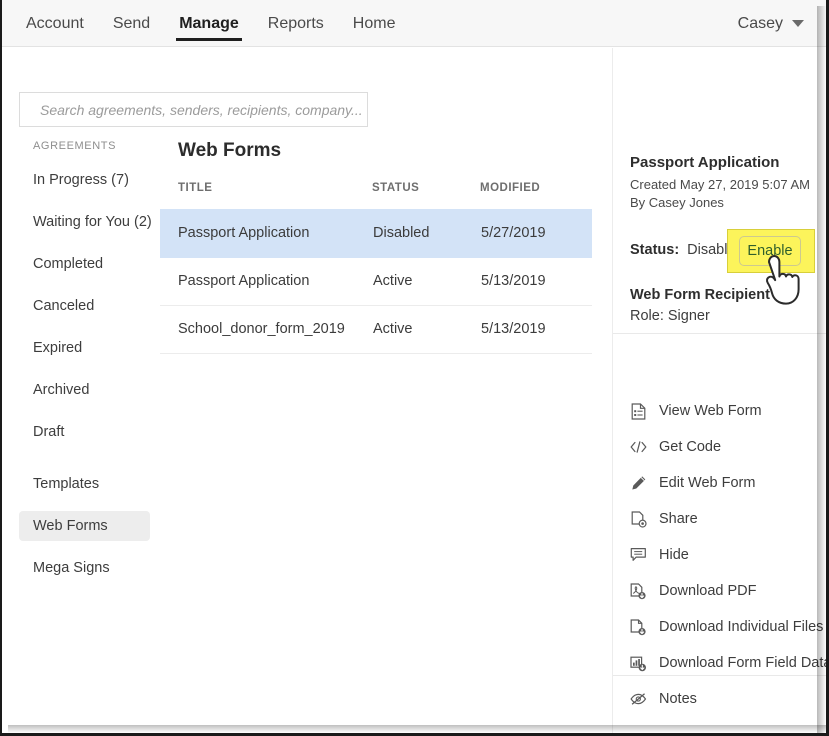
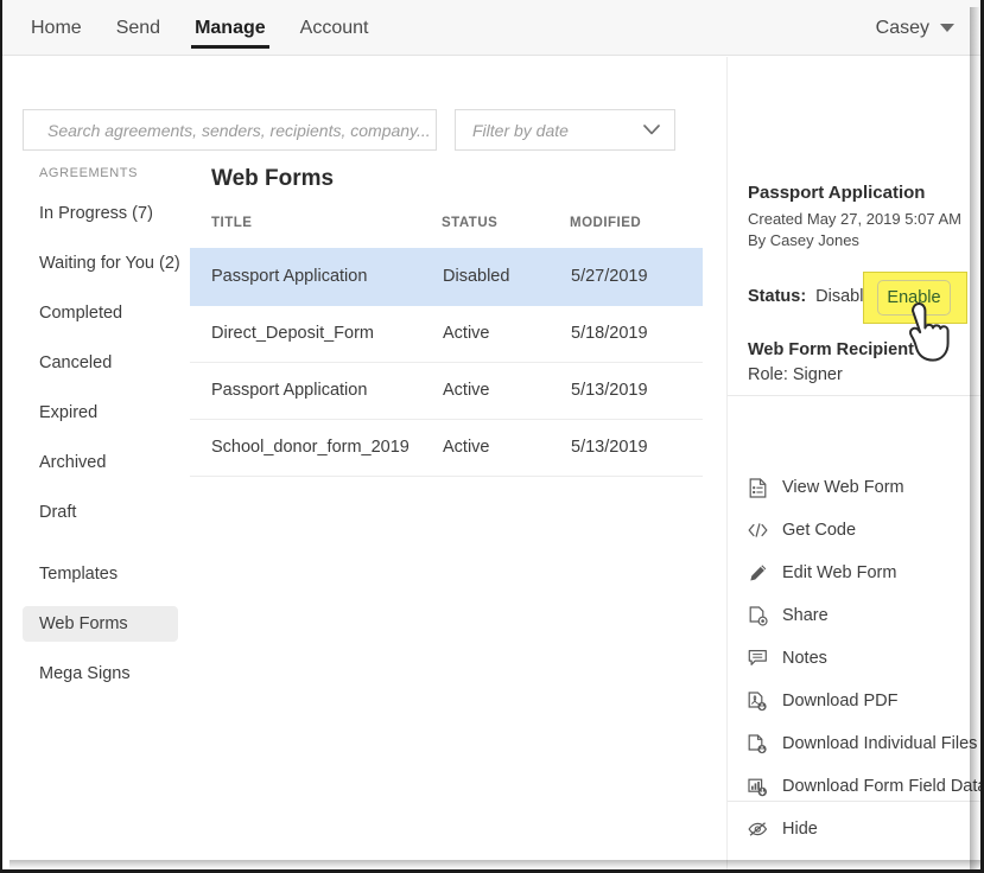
- Account
+ Home
  Send
  Manage
- Reports
- Home
+ Account
  Casey
  Search agreements, senders, recipients, company...
+ Filter by date
  AGREEMENTS
  In Progress (7)
  Waiting for You (2)
  Completed
  Canceled
  Expired
  Archived
  Draft
  Templates
  Web Forms
  Mega Signs
  Web Forms
  TITLE	STATUS	MODIFIED
  Passport Application	Disabled	5/27/2019
+ Direct_Deposit_Form	Active	5/18/2019
  Passport Application	Active	5/13/2019
  School_donor_form_2019	Active	5/13/2019
  Passport Application
  Created May 27, 2019 5:07 AM
  By Casey Jones
  Status:
  Disabl
  Web Form Recipient
  Role: Signer
  View Web Form
  Get Code
  Edit Web Form
  Share
- Hide
+ Notes
  Download PDF
  Download Individual File
  Download Form Field Da
- Notes
+ Hide
  Enable
